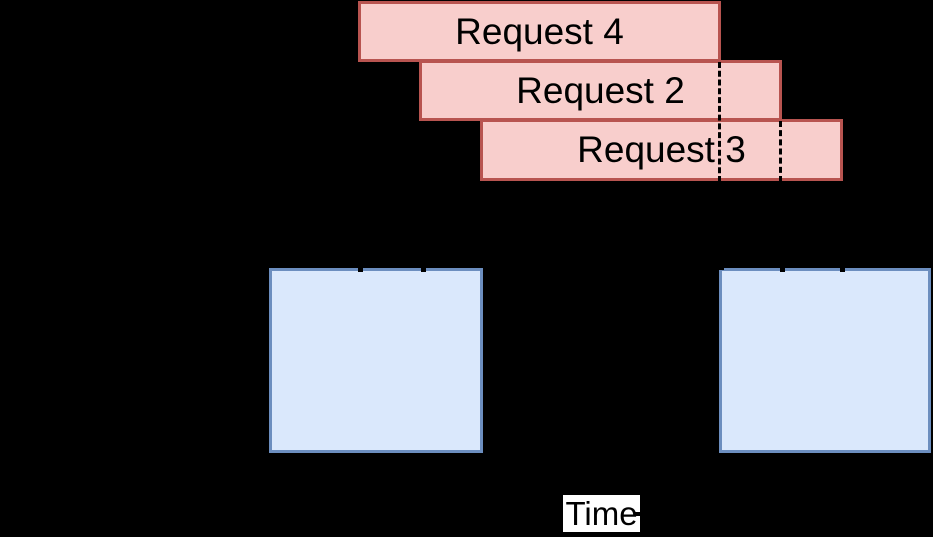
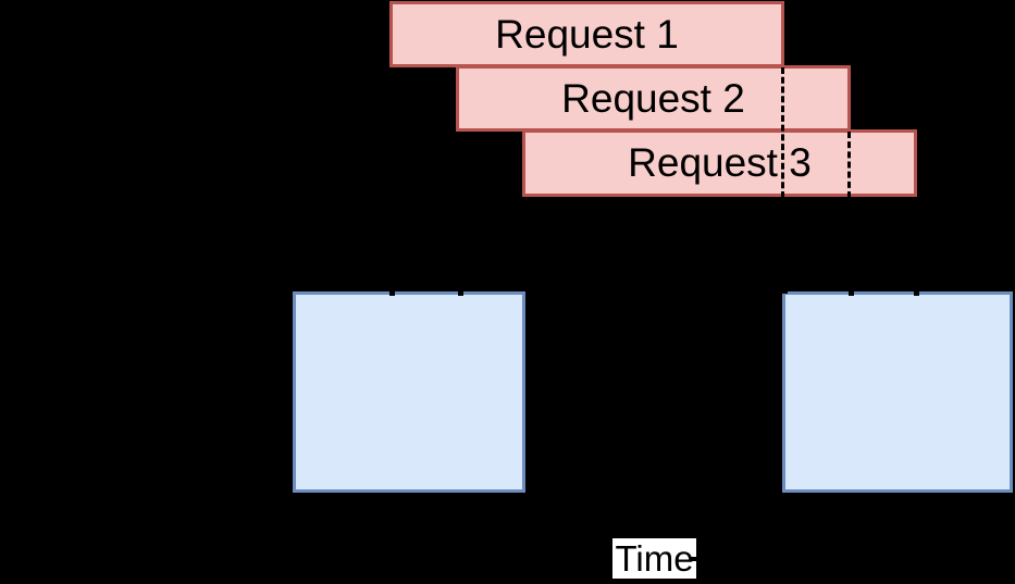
- Request 4
+ Request 1
  Request 2
  Request 3
  Time
